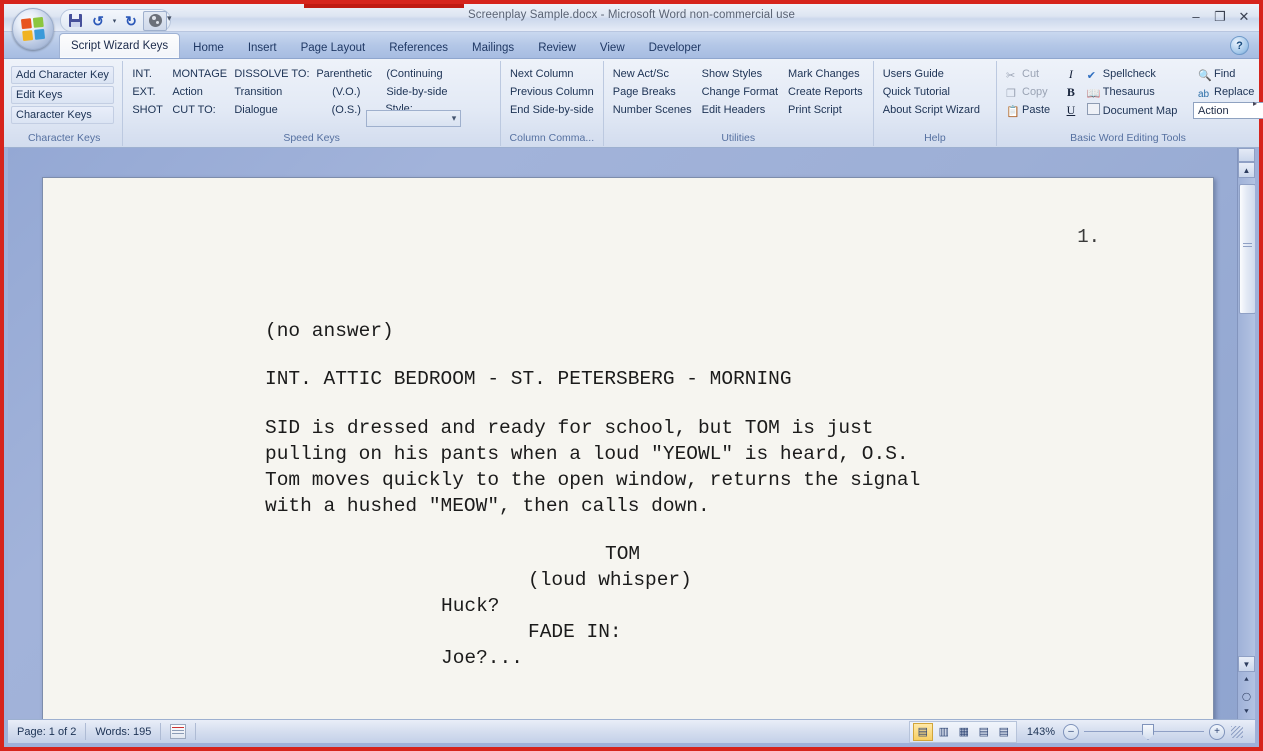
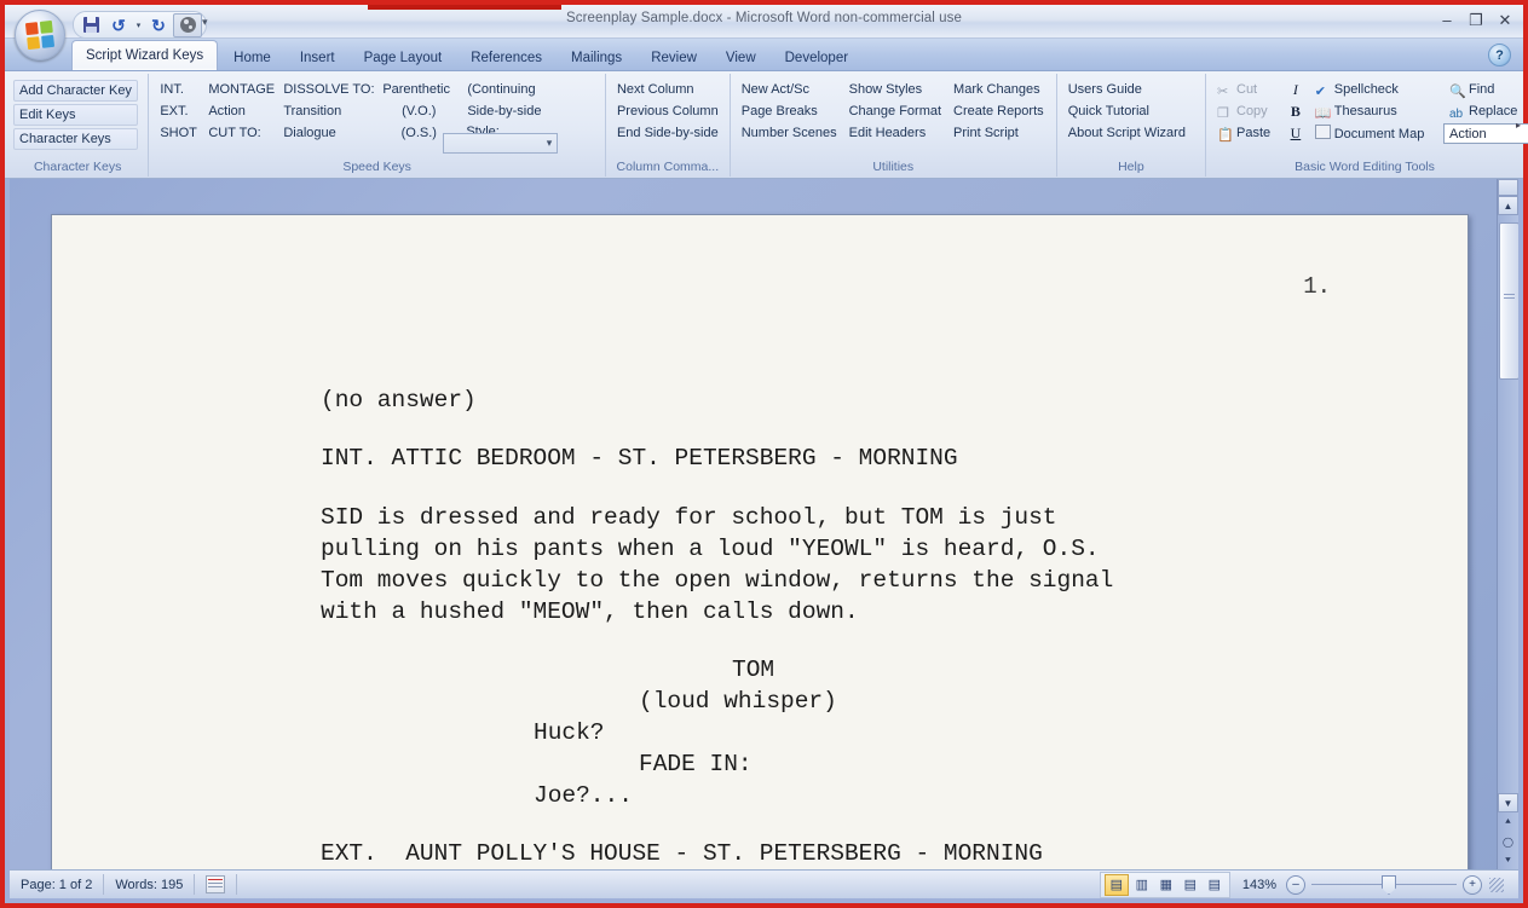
  Screenplay Sample.docx - Microsoft Word non-commercial use
  –
  ❐
  ✕
  ↺
  ↻
  ▾
  Script Wizard Keys
  Home
  Insert
  Page Layout
  References
  Mailings
  Review
  View
  Developer
  ?
  Add Character Key
  Edit Keys
  Character Keys
  Character Keys
  INT.
  EXT.
  SHOT
  MONTAGE
  Action
  CUT TO:
  DISSOLVE TO:
  Transition
  Dialogue
  Parenthetic
  (V.O.)
  (O.S.)
  (Continuing
  Side-by-side
  Style:
  Speed Keys
  ▾
  Next Column
  Previous Column
  End Side-by-side
  Column Comma...
  New Act/Sc
  Page Breaks
  Number Scenes
  Show Styles
  Change Format
  Edit Headers
  Mark Changes
  Create Reports
  Print Script
  Utilities
  Users Guide
  Quick Tutorial
  About Script Wizard
  Help
  ✂ Cut
  ❐ Copy
  📋 Paste
  I
  B
  U
  ✔ Spellcheck
  📖 Thesaurus
  Document Map
  🔍 Find
  ab Replace
  Action
  Basic Word Editing Tools
  ▸
  1.
  (no answer)
  INT. ATTIC BEDROOM - ST. PETERSBERG - MORNING
  SID is dressed and ready for school, but TOM is just
  pulling on his pants when a loud "YEOWL" is heard, O.S.
  Tom moves quickly to the open window, returns the signal
  with a hushed "MEOW", then calls down.
  TOM
  (loud whisper)
  Huck?
  FADE IN:
  Joe?...
+ EXT. AUNT POLLY'S HOUSE - ST. PETERSBERG - MORNING
  ▲
  ▼
  ⯅
  ◯
  ⯆
  Page: 1 of 2
  Words: 195
  ▤
  ▥
  ▦
  ▤
  ▤
  143%
  –
  +
